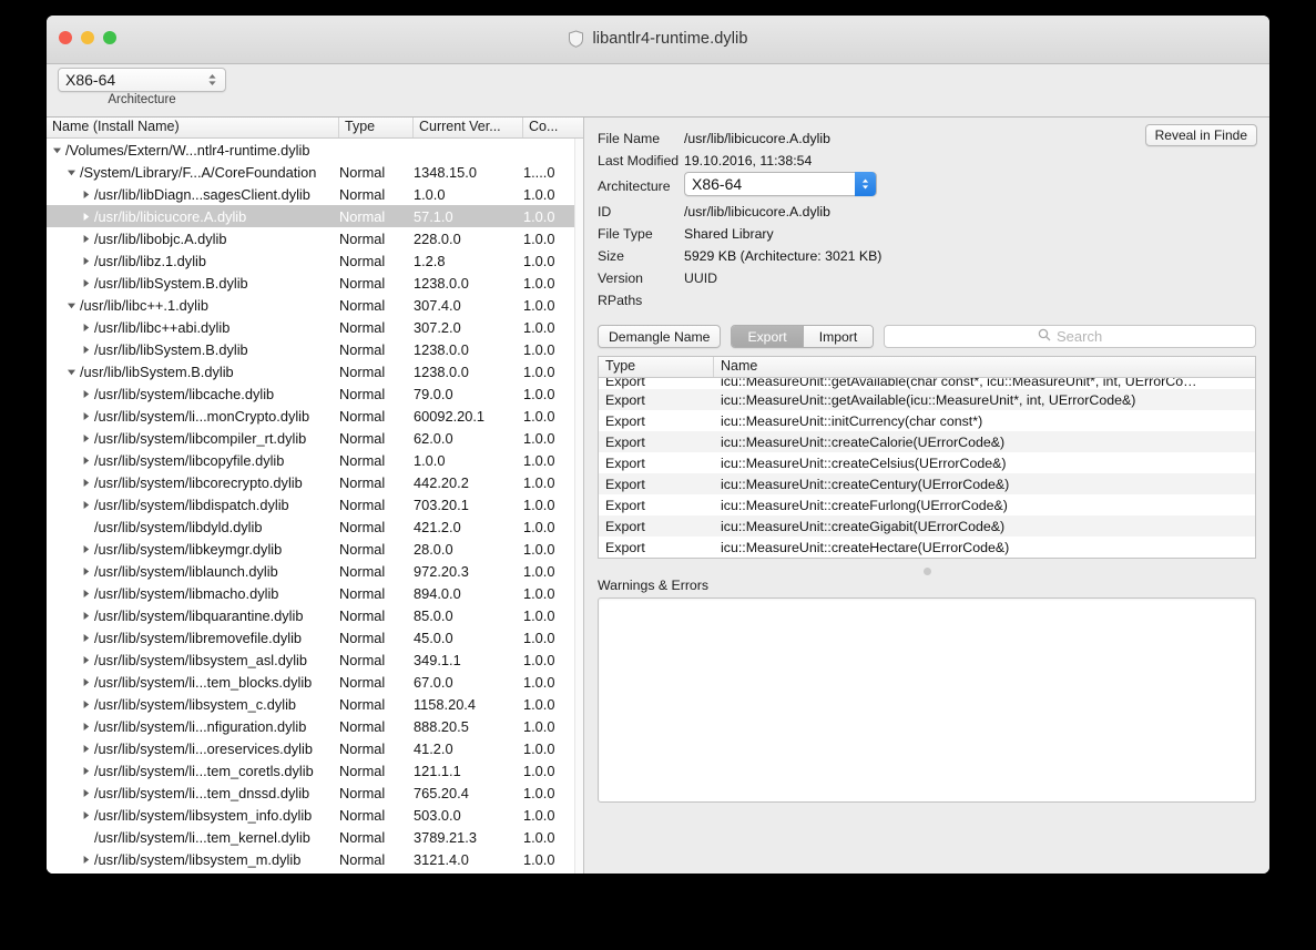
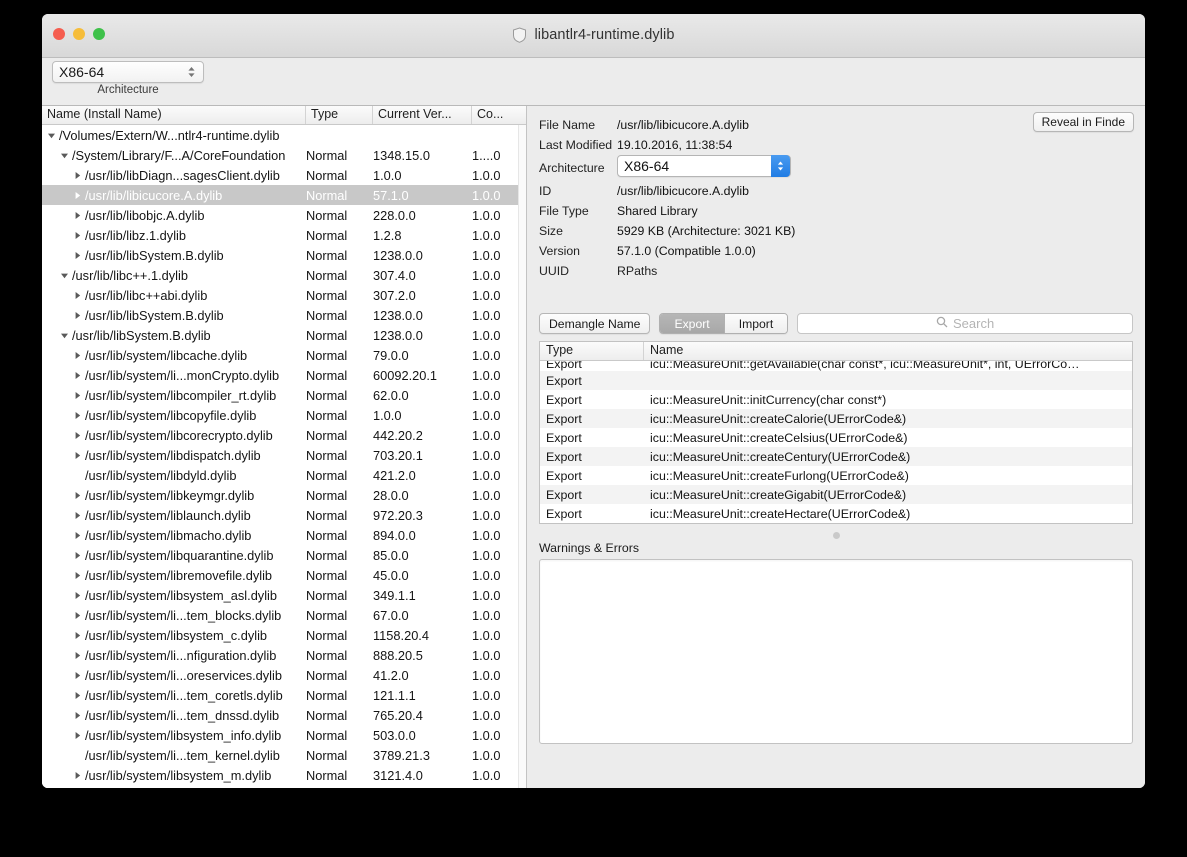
  libantlr4-runtime.dylib
  X86-64
  Architecture
  Name (Install Name)
  Type
  Current Ver...
  Co...
  /Volumes/Extern/W...ntlr4-runtime.dylib
  /System/Library/F...A/CoreFoundation
  Normal
  1348.15.0
  1....0
  /usr/lib/libDiagn...sagesClient.dylib
  Normal
  1.0.0
  1.0.0
  /usr/lib/libicucore.A.dylib
  Normal
  57.1.0
  1.0.0
  /usr/lib/libobjc.A.dylib
  Normal
  228.0.0
  1.0.0
  /usr/lib/libz.1.dylib
  Normal
  1.2.8
  1.0.0
  /usr/lib/libSystem.B.dylib
  Normal
  1238.0.0
  1.0.0
  /usr/lib/libc++.1.dylib
  Normal
  307.4.0
  1.0.0
  /usr/lib/libc++abi.dylib
  Normal
  307.2.0
  1.0.0
  /usr/lib/libSystem.B.dylib
  Normal
  1238.0.0
  1.0.0
  /usr/lib/libSystem.B.dylib
  Normal
  1238.0.0
  1.0.0
  /usr/lib/system/libcache.dylib
  Normal
  79.0.0
  1.0.0
  /usr/lib/system/li...monCrypto.dylib
  Normal
  60092.20.1
  1.0.0
  /usr/lib/system/libcompiler_rt.dylib
  Normal
  62.0.0
  1.0.0
  /usr/lib/system/libcopyfile.dylib
  Normal
  1.0.0
  1.0.0
  /usr/lib/system/libcorecrypto.dylib
  Normal
  442.20.2
  1.0.0
  /usr/lib/system/libdispatch.dylib
  Normal
  703.20.1
  1.0.0
  /usr/lib/system/libdyld.dylib
  Normal
  421.2.0
  1.0.0
  /usr/lib/system/libkeymgr.dylib
  Normal
  28.0.0
  1.0.0
  /usr/lib/system/liblaunch.dylib
  Normal
  972.20.3
  1.0.0
  /usr/lib/system/libmacho.dylib
  Normal
  894.0.0
  1.0.0
  /usr/lib/system/libquarantine.dylib
  Normal
  85.0.0
  1.0.0
  /usr/lib/system/libremovefile.dylib
  Normal
  45.0.0
  1.0.0
  /usr/lib/system/libsystem_asl.dylib
  Normal
  349.1.1
  1.0.0
  /usr/lib/system/li...tem_blocks.dylib
  Normal
  67.0.0
  1.0.0
  /usr/lib/system/libsystem_c.dylib
  Normal
  1158.20.4
  1.0.0
  /usr/lib/system/li...nfiguration.dylib
  Normal
  888.20.5
  1.0.0
  /usr/lib/system/li...oreservices.dylib
  Normal
  41.2.0
  1.0.0
  /usr/lib/system/li...tem_coretls.dylib
  Normal
  121.1.1
  1.0.0
  /usr/lib/system/li...tem_dnssd.dylib
  Normal
  765.20.4
  1.0.0
  /usr/lib/system/libsystem_info.dylib
  Normal
  503.0.0
  1.0.0
  /usr/lib/system/li...tem_kernel.dylib
  Normal
  3789.21.3
  1.0.0
  /usr/lib/system/libsystem_m.dylib
  Normal
  3121.4.0
  1.0.0
  Reveal in Finde
  File Name
  /usr/lib/libicucore.A.dylib
  Last Modified
  19.10.2016, 11:38:54
  Architecture
  X86-64
  ID
  /usr/lib/libicucore.A.dylib
  File Type
  Shared Library
  Size
  5929 KB (Architecture: 3021 KB)
  Version
+ 57.1.0 (Compatible 1.0.0)
  UUID
  RPaths
  Demangle Name
  Export
  Import
  Search
  Type
  Name
  Export
  icu::MeasureUnit::getAvailable(char const*, icu::MeasureUnit*, int, UErrorCo…
  Export
- icu::MeasureUnit::getAvailable(icu::MeasureUnit*, int, UErrorCode&)
  Export
  icu::MeasureUnit::initCurrency(char const*)
  Export
  icu::MeasureUnit::createCalorie(UErrorCode&)
  Export
  icu::MeasureUnit::createCelsius(UErrorCode&)
  Export
  icu::MeasureUnit::createCentury(UErrorCode&)
  Export
  icu::MeasureUnit::createFurlong(UErrorCode&)
  Export
  icu::MeasureUnit::createGigabit(UErrorCode&)
  Export
  icu::MeasureUnit::createHectare(UErrorCode&)
  Warnings & Errors
